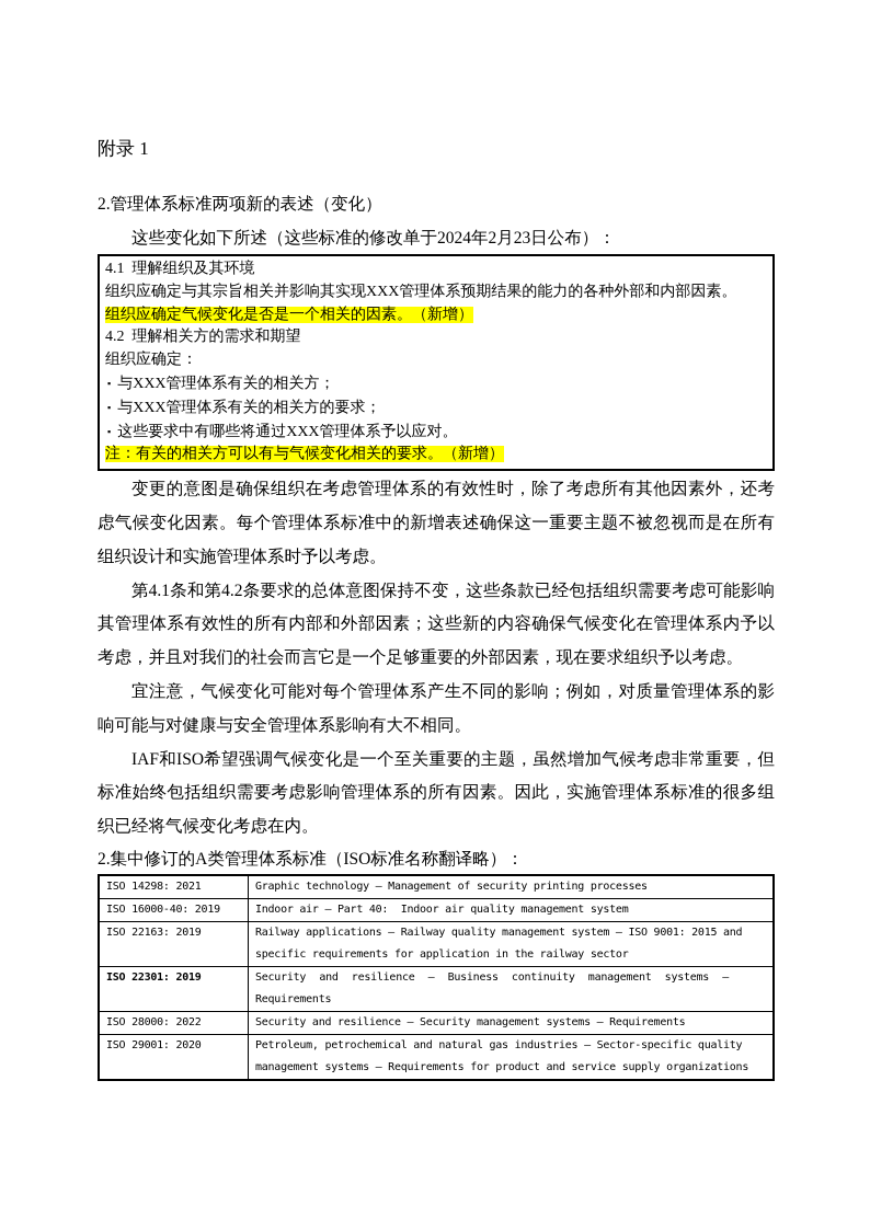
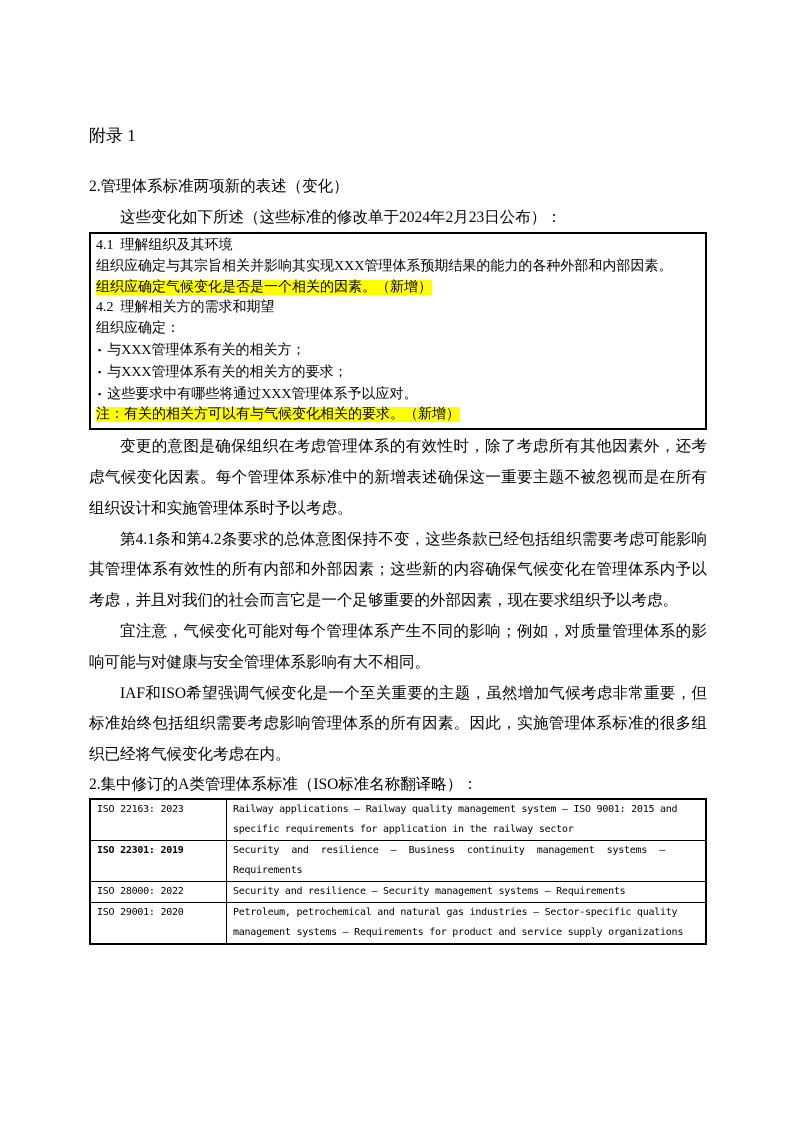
  附录 1
  2.管理体系标准两项新的表述（变化）
  这些变化如下所述（这些标准的修改单于2024年2月23日公布）：
  4.1 理解组织及其环境
  组织应确定与其宗旨相关并影响其实现XXX管理体系预期结果的能力的各种外部和内部因素。
  组织应确定气候变化是否是一个相关的因素。（新增）
  4.2 理解相关方的需求和期望
  组织应确定：
  ▪ 与XXX管理体系有关的相关方；
  ▪ 与XXX管理体系有关的相关方的要求；
  ▪ 这些要求中有哪些将通过XXX管理体系予以应对。
  注：有关的相关方可以有与气候变化相关的要求。（新增）
  变更的意图是确保组织在考虑管理体系的有效性时，除了考虑所有其他因素外，还考虑气候变化因素。每个管理体系标准中的新增表述确保这一重要主题不被忽视而是在所有组织设计和实施管理体系时予以考虑。
  第4.1条和第4.2条要求的总体意图保持不变，这些条款已经包括组织需要考虑可能影响其管理体系有效性的所有内部和外部因素；这些新的内容确保气候变化在管理体系内予以考虑，并且对我们的社会而言它是一个足够重要的外部因素，现在要求组织予以考虑。
  宜注意，气候变化可能对每个管理体系产生不同的影响；例如，对质量管理体系的影响可能与对健康与安全管理体系影响有大不相同。
  IAF和ISO希望强调气候变化是一个至关重要的主题，虽然增加气候考虑非常重要，但标准始终包括组织需要考虑影响管理体系的所有因素。因此，实施管理体系标准的很多组织已经将气候变化考虑在内。
  2.集中修订的A类管理体系标准（ISO标准名称翻译略）：
- ISO 14298: 2021	Graphic technology — Management of security printing processes
- ISO 16000-40: 2019	Indoor air — Part 40: Indoor air quality management system
- ISO 22163: 2019	Railway applications — Railway quality management system — ISO 9001: 2015 and specific requirements for application in the railway sector
+ ISO 22163: 2023	Railway applications — Railway quality management system — ISO 9001: 2015 and specific requirements for application in the railway sector
  ISO 22301: 2019	Security and resilience — Business continuity management systems — Requirements
  ISO 28000: 2022	Security and resilience — Security management systems — Requirements
  ISO 29001: 2020	Petroleum, petrochemical and natural gas industries — Sector-specific quality management systems — Requirements for product and service supply organizations
